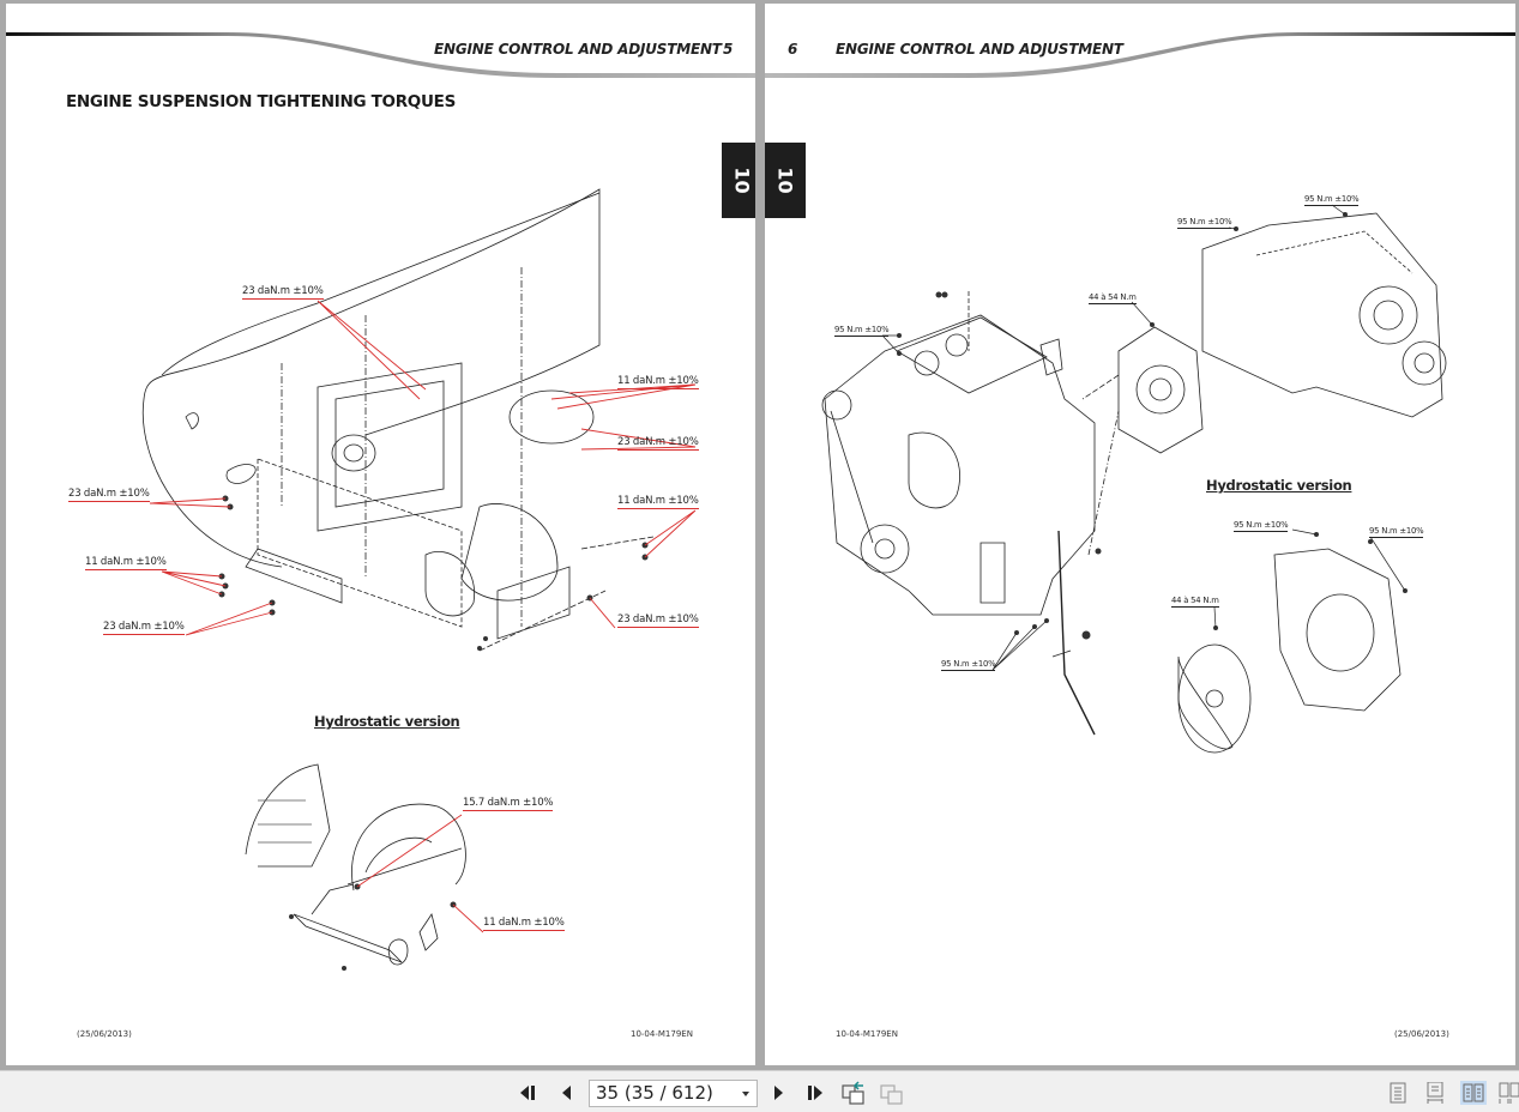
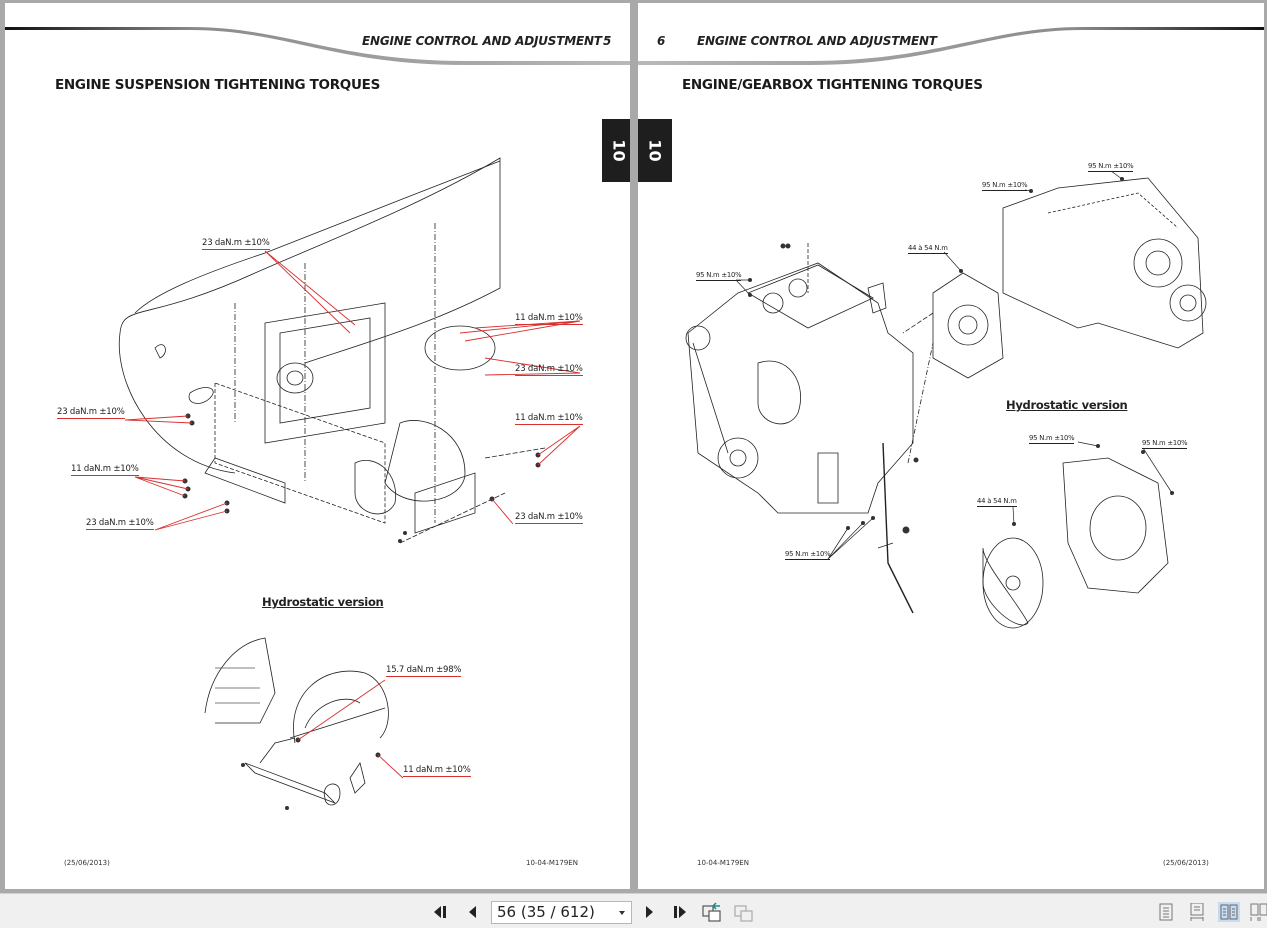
  ENGINE CONTROL AND ADJUSTMENT
  5
  ENGINE SUSPENSION TIGHTENING TORQUES
  23 daN.m ±10%
  11 daN.m ±10%
  23 daN.m ±10%
  23 daN.m ±10%
  11 daN.m ±10%
  11 daN.m ±10%
  23 daN.m ±10%
  23 daN.m ±10%
  Hydrostatic version
- 15.7 daN.m ±10%
+ 15.7 daN.m ±98%
  11 daN.m ±10%
  (25/06/2013)
  10-04-M179EN
  6
  ENGINE CONTROL AND ADJUSTMENT
+ ENGINE/GEARBOX TIGHTENING TORQUES
  95 N.m ±10%
  95 N.m ±10%
  95 N.m ±10%
  44 à 54 N.m
  95 N.m ±10%
  Hydrostatic version
  95 N.m ±10%
  95 N.m ±10%
  44 à 54 N.m
  10-04-M179EN
  (25/06/2013)
- 35 (35 / 612)
+ 56 (35 / 612)
